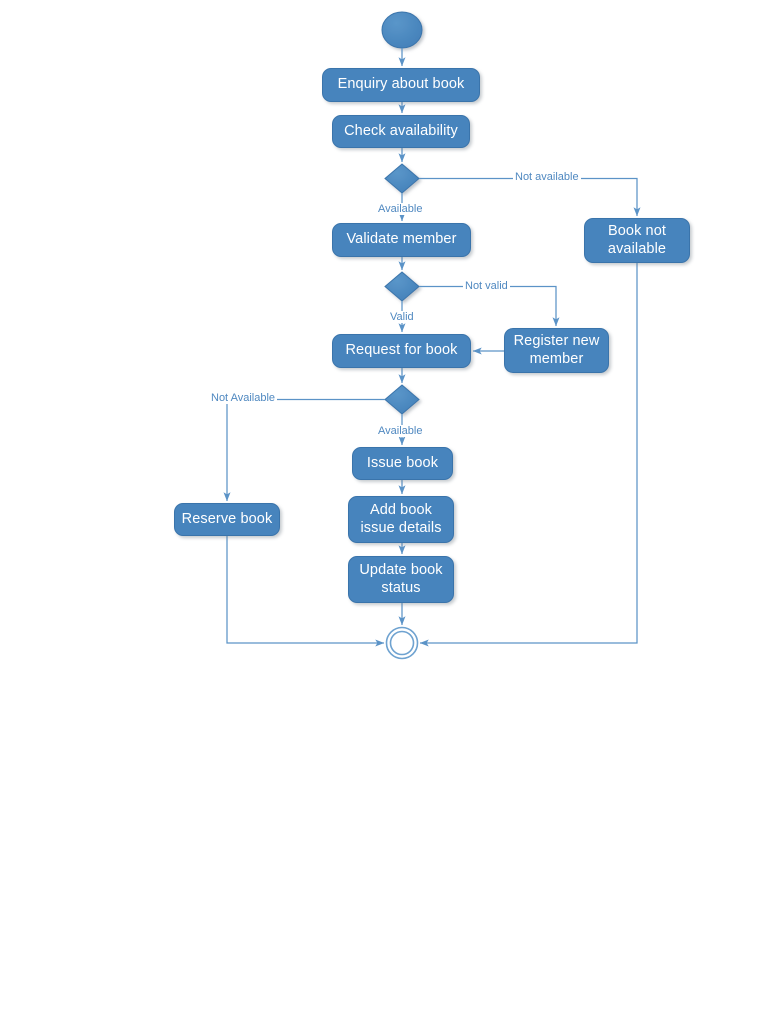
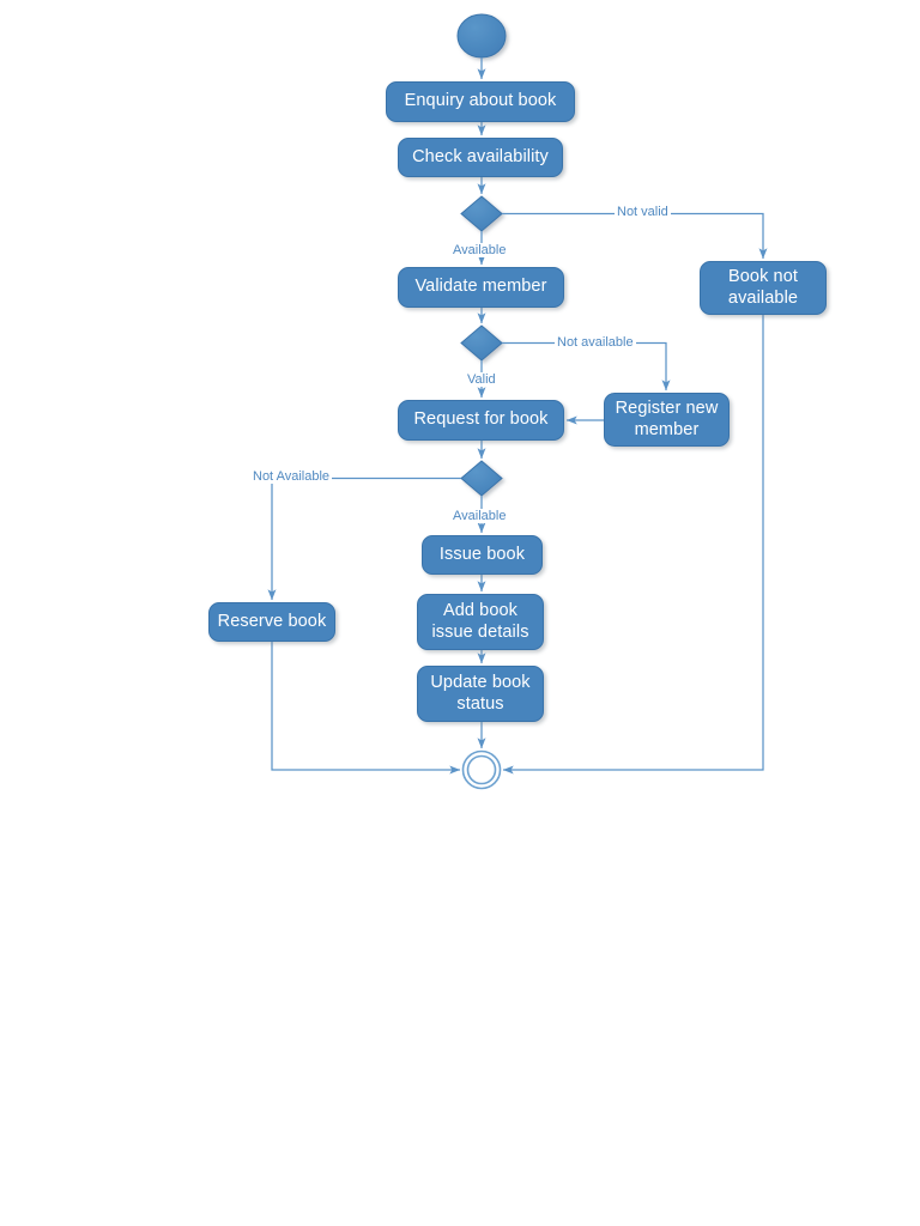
  Enquiry about book
  Check availability
  Validate member
  Book not
  available
  Request for book
  Register new
  member
  Issue book
  Reserve book
  Add book
  issue details
  Update book
  status
- Not available
+ Not valid
  Available
- Not valid
+ Not available
  Valid
  Not Available
  Available
